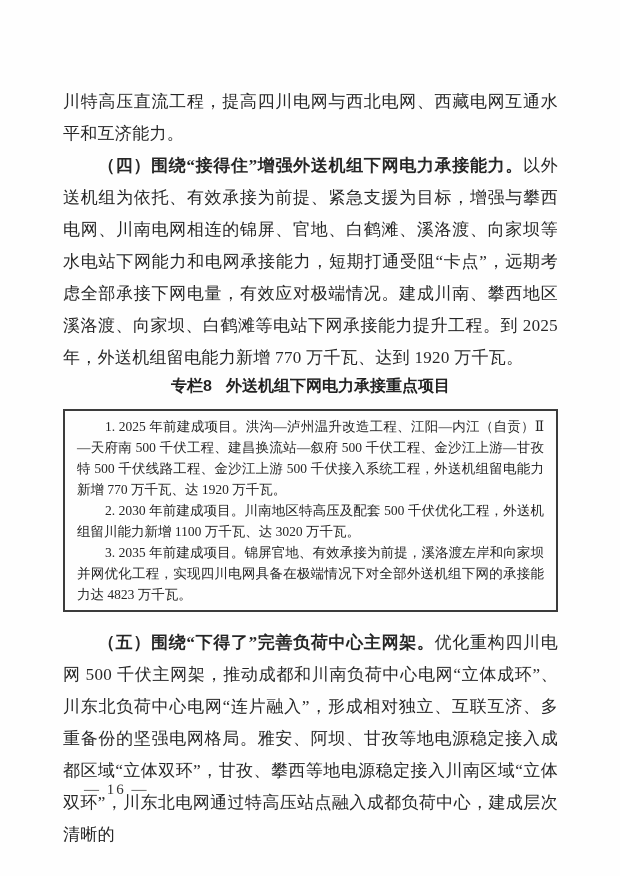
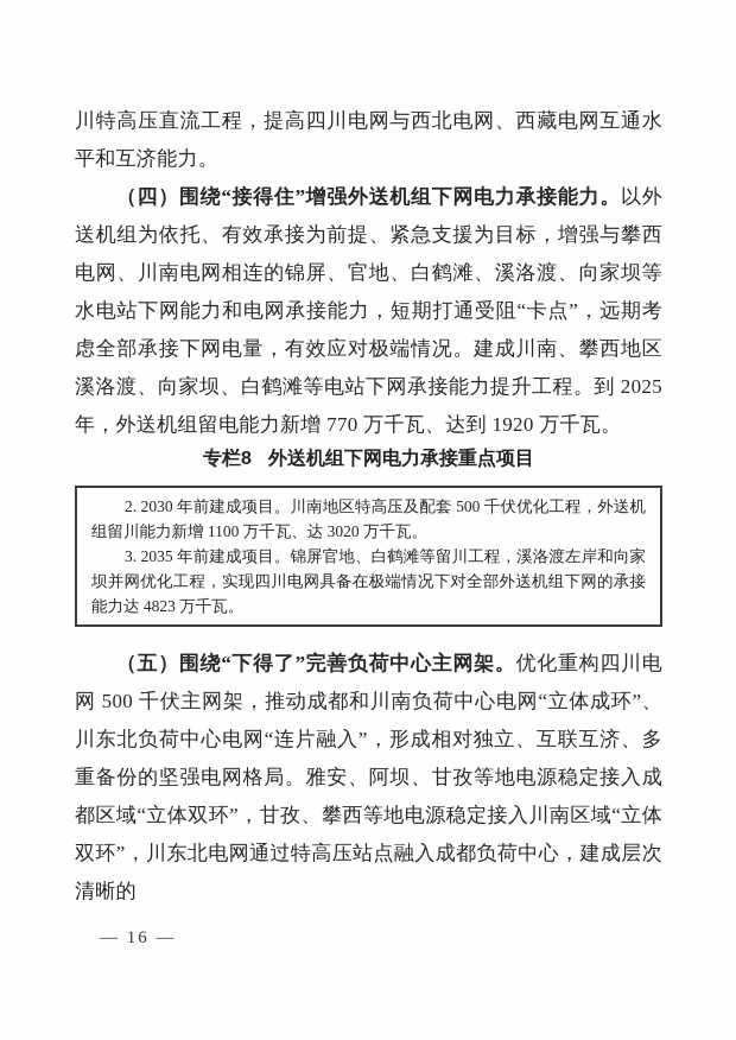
  川特高压直流工程，提高四川电网与西北电网、西藏电网互通水平和互济能力。
  （四）围绕“接得住”增强外送机组下网电力承接能力。以外送机组为依托、有效承接为前提、紧急支援为目标，增强与攀西电网、川南电网相连的锦屏、官地、白鹤滩、溪洛渡、向家坝等水电站下网能力和电网承接能力，短期打通受阻“卡点”，远期考虑全部承接下网电量，有效应对极端情况。建成川南、攀西地区溪洛渡、向家坝、白鹤滩等电站下网承接能力提升工程。到 2025 年，外送机组留电能力新增 770 万千瓦、达到 1920 万千瓦。
  专栏8 外送机组下网电力承接重点项目
- 1. 2025 年前建成项目。洪沟—泸州温升改造工程、江阳—内江（自贡）Ⅱ—天府南 500 千伏工程、建昌换流站—叙府 500 千伏工程、金沙江上游—甘孜特 500 千伏线路工程、金沙江上游 500 千伏接入系统工程，外送机组留电能力新增 770 万千瓦、达 1920 万千瓦。
  2. 2030 年前建成项目。川南地区特高压及配套 500 千伏优化工程，外送机组留川能力新增 1100 万千瓦、达 3020 万千瓦。
- 3. 2035 年前建成项目。锦屏官地、有效承接为前提，溪洛渡左岸和向家坝并网优化工程，实现四川电网具备在极端情况下对全部外送机组下网的承接能力达 4823 万千瓦。
+ 3. 2035 年前建成项目。锦屏官地、白鹤滩等留川工程，溪洛渡左岸和向家坝并网优化工程，实现四川电网具备在极端情况下对全部外送机组下网的承接能力达 4823 万千瓦。
  （五）围绕“下得了”完善负荷中心主网架。优化重构四川电网 500 千伏主网架，推动成都和川南负荷中心电网“立体成环”、川东北负荷中心电网“连片融入”，形成相对独立、互联互济、多重备份的坚强电网格局。雅安、阿坝、甘孜等地电源稳定接入成都区域“立体双环”，甘孜、攀西等地电源稳定接入川南区域“立体双环”，川东北电网通过特高压站点融入成都负荷中心，建成层次清晰的
  — 16 —
